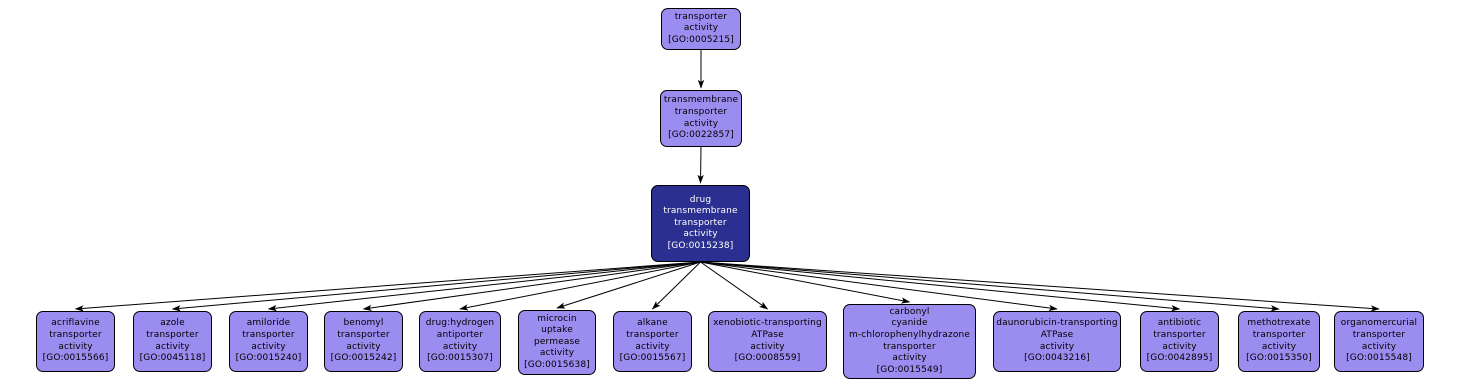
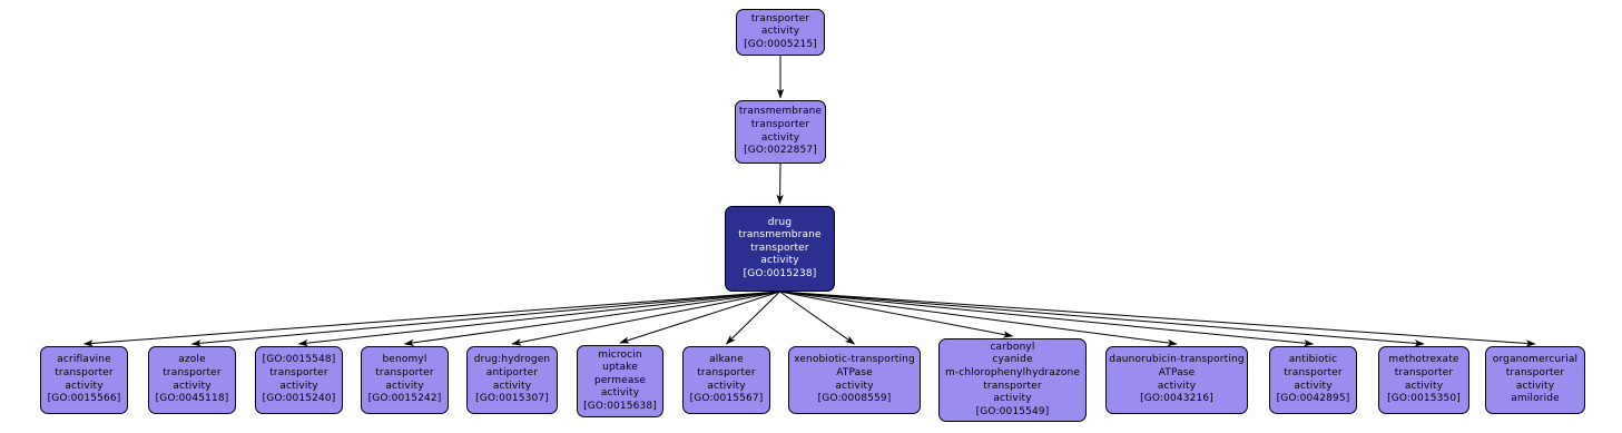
  transporter
  activity
  [GO:0005215]
  transmembrane
  transporter
  activity
  [GO:0022857]
  drug
  transmembrane
  transporter
  activity
  [GO:0015238]
  acriflavine
  transporter
  activity
  [GO:0015566]
  azole
  transporter
  activity
  [GO:0045118]
- amiloride
+ [GO:0015548]
  transporter
  activity
  [GO:0015240]
  benomyl
  transporter
  activity
  [GO:0015242]
  drug:hydrogen
  antiporter
  activity
  [GO:0015307]
  microcin
  uptake
  permease
  activity
  [GO:0015638]
  alkane
  transporter
  activity
  [GO:0015567]
  xenobiotic-transporting
  ATPase
  activity
  [GO:0008559]
  carbonyl
  cyanide
  m-chlorophenylhydrazone
  transporter
  activity
  [GO:0015549]
  daunorubicin-transporting
  ATPase
  activity
  [GO:0043216]
  antibiotic
  transporter
  activity
  [GO:0042895]
  methotrexate
  transporter
  activity
  [GO:0015350]
  organomercurial
  transporter
  activity
- [GO:0015548]
+ amiloride
